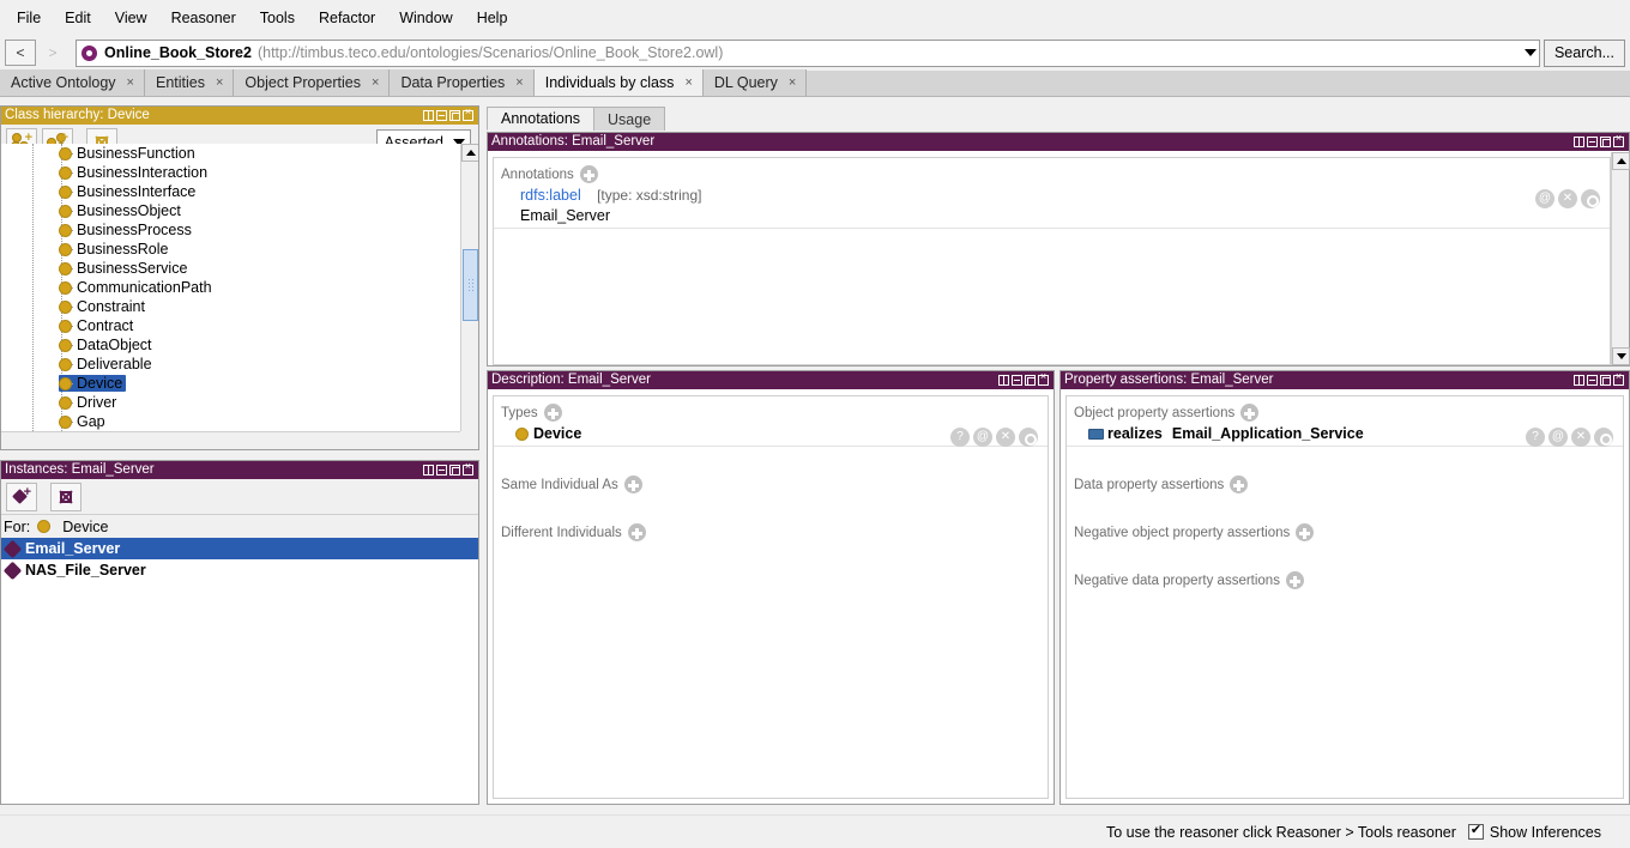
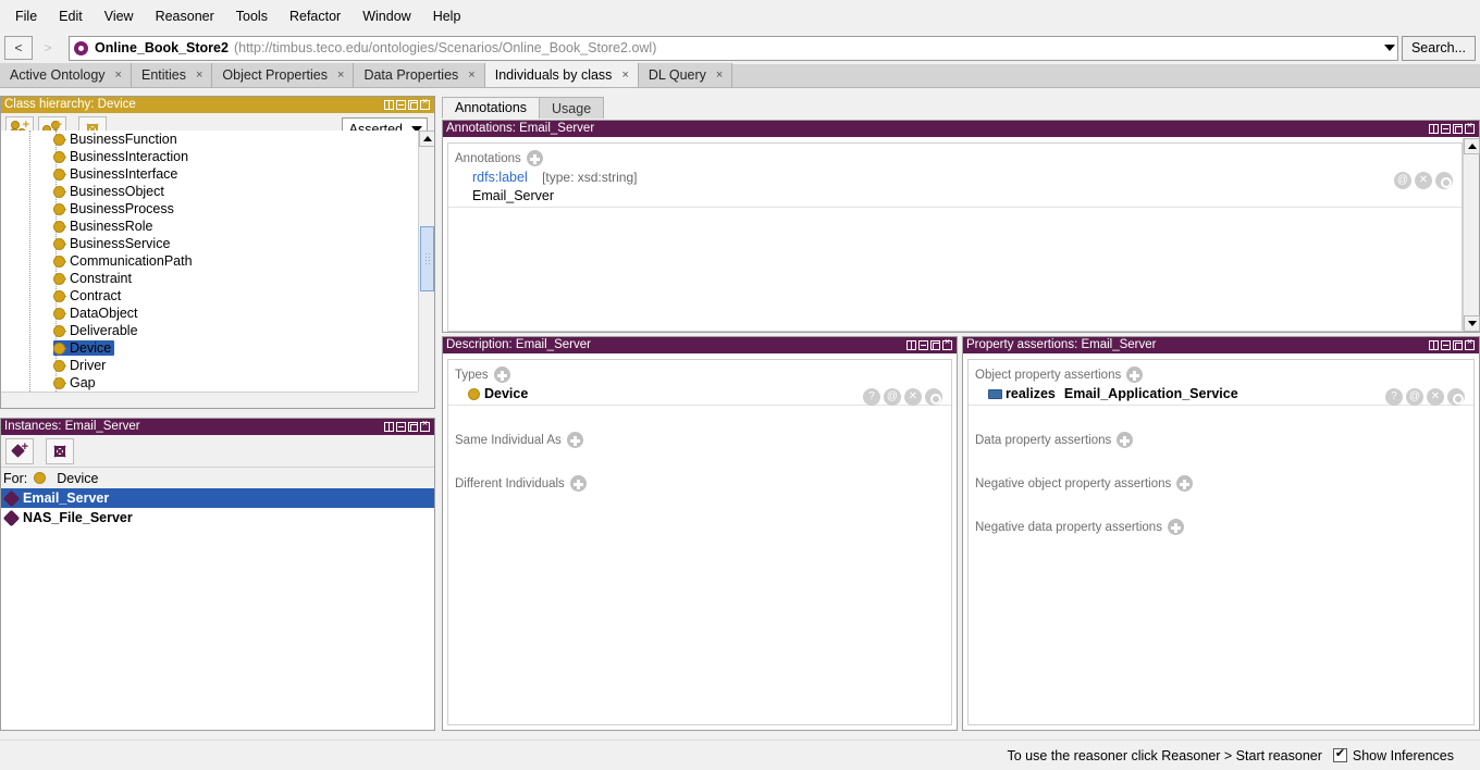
  File
  Edit
  View
  Reasoner
  Tools
  Refactor
  Window
  Help
  <
  >
  Online_Book_Store2
  (http://timbus.teco.edu/ontologies/Scenarios/Online_Book_Store2.owl)
  Search...
  Active Ontology
  ×
  Entities
  ×
  Object Properties
  ×
  Data Properties
  ×
  Individuals by class
  ×
  DL Query
  ×
  Class hierarchy: Device
  +
  +
  Asserted
  BusinessFunction
  BusinessInteraction
  BusinessInterface
  BusinessObject
  BusinessProcess
  BusinessRole
  BusinessService
  CommunicationPath
  Constraint
  Contract
  DataObject
  Deliverable
  Device
  Driver
  Gap
  Instances: Email_Server
  +
  For:
  Device
  Email_Server
  NAS_File_Server
  Annotations
  Usage
  Annotations: Email_Server
  Annotations
  rdfs:label [type: xsd:string]
  Email_Server
  @
  ✕
  Description: Email_Server
  Types
  Device
  ?
  @
  ✕
  Same Individual As
  Different Individuals
  Property assertions: Email_Server
  Object property assertions
  realizes
  Email_Application_Service
  ?
  @
  ✕
  Data property assertions
  Negative object property assertions
  Negative data property assertions
- To use the reasoner click Reasoner > Tools reasoner
+ To use the reasoner click Reasoner > Start reasoner
  Show Inferences
